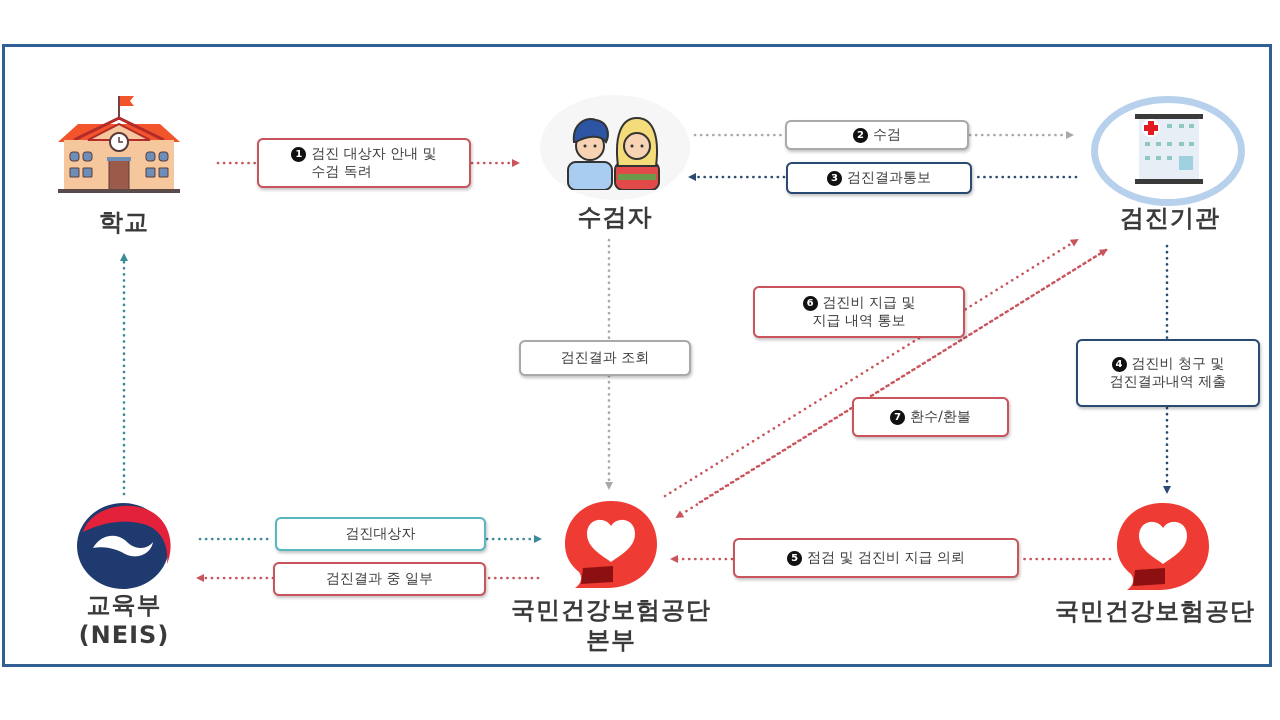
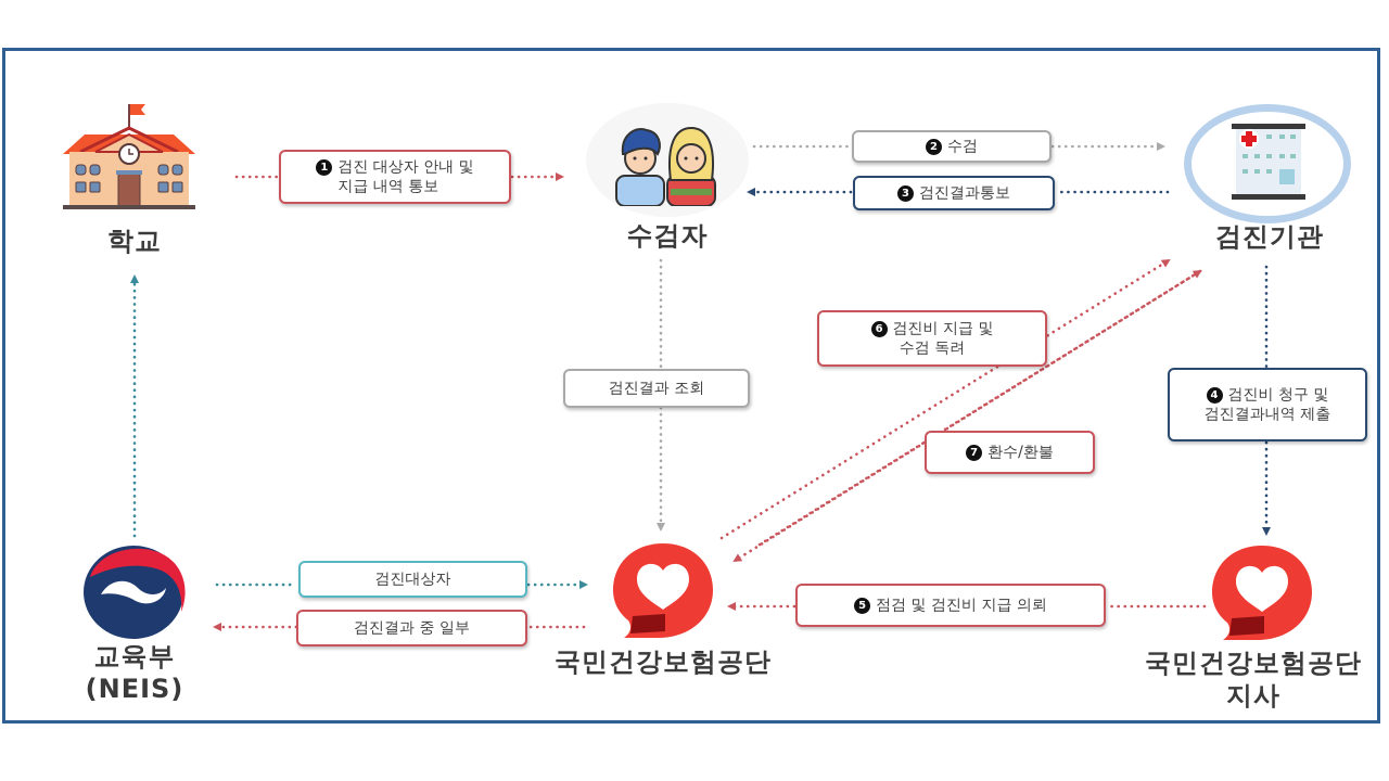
  학교
  수검자
  검진기관
  교육부
  (NEIS)
  국민건강보험공단
- 본부
  국민건강보험공단
+ 지사
  1 검진 대상자 안내 및
- 수검 독려
+ 지급 내역 통보
  2
  수검
  3
  검진결과통보
  4 검진비 청구 및
  검진결과내역 제출
  5
  점검 및 검진비 지급 의뢰
  6 검진비 지급 및
- 지급 내역 통보
+ 수검 독려
  7
  환수/환불
  검진결과 조회
  검진대상자
  검진결과 중 일부
